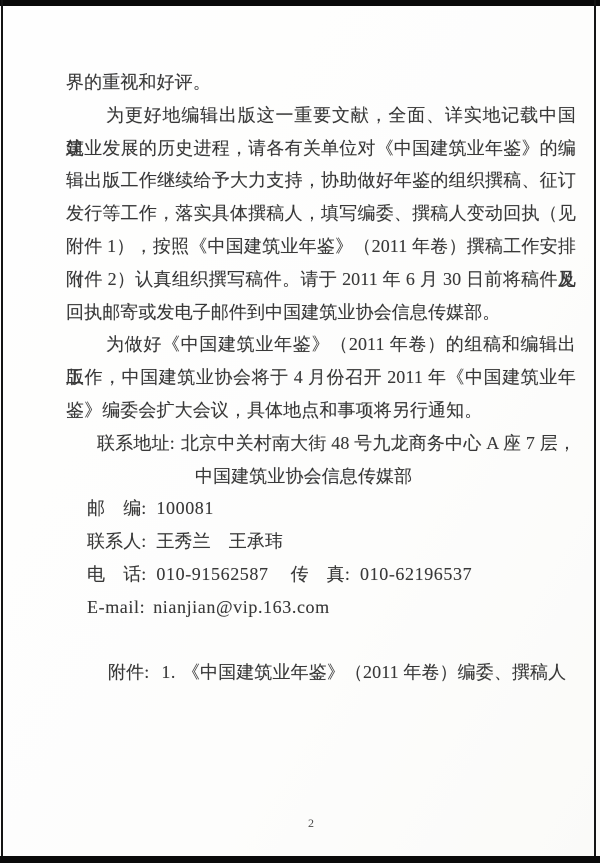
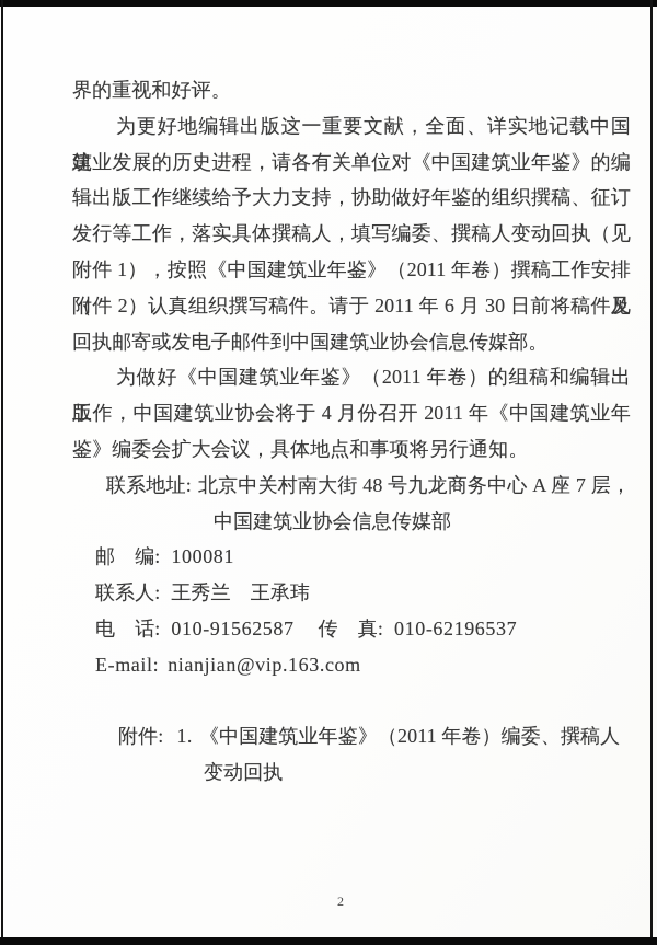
  界的重视和好评。
  为更好地编辑出版这一重要文献，全面、详实地记载中国建
  筑业发展的历史进程，请各有关单位对《中国建筑业年鉴》的编
  辑出版工作继续给予大力支持，协助做好年鉴的组织撰稿、征订
  发行等工作，落实具体撰稿人，填写编委、撰稿人变动回执（见
  附件 1），按照《中国建筑业年鉴》（2011 年卷）撰稿工作安排（见
  附件 2）认真组织撰写稿件。请于 2011 年 6 月 30 日前将稿件及
  回执邮寄或发电子邮件到中国建筑业协会信息传媒部。
  为做好《中国建筑业年鉴》（2011 年卷）的组稿和编辑出版
  工作，中国建筑业协会将于 4 月份召开 2011 年《中国建筑业年
  鉴》编委会扩大会议，具体地点和事项将另行通知。
  联系地址: 北京中关村南大街 48 号九龙商务中心 A 座 7 层，
  中国建筑业协会信息传媒部
  邮 编: 100081
  联系人: 王秀兰 王承玮
  电 话: 010-91562587 传 真: 010-62196537
  E-mail: nianjian@vip.163.com
  附件: 1. 《中国建筑业年鉴》（2011 年卷）编委、撰稿人
+ 变动回执
  2
